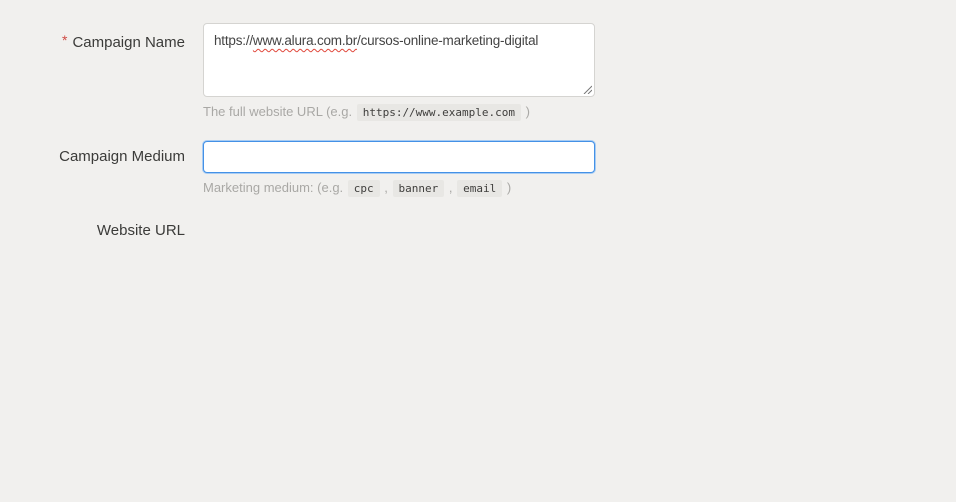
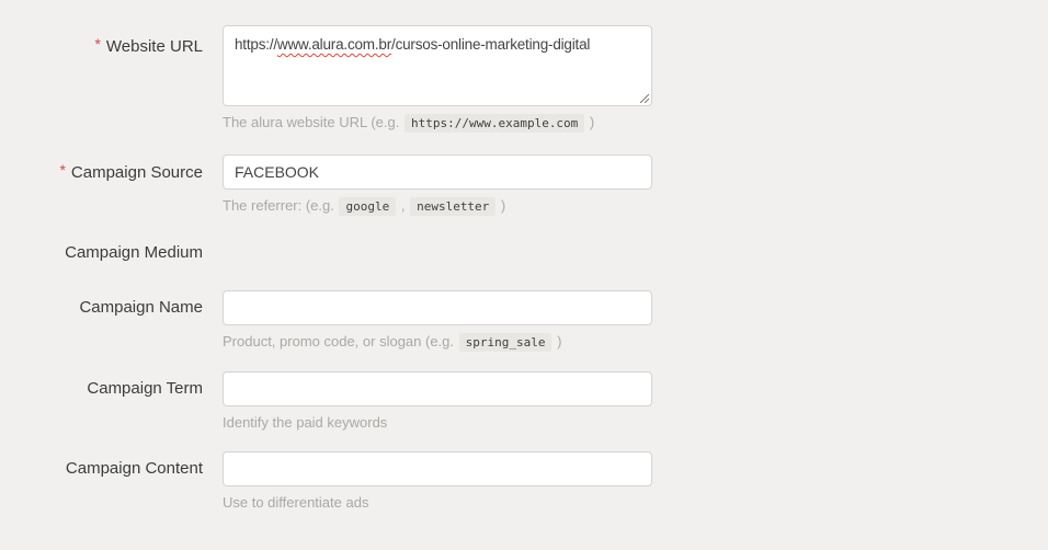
- * Campaign Name
+ * Website URL
  https://www.alura.com.br/cursos-online-marketing-digital
- The full website URL (e.g. https://www.example.com )
+ The alura website URL (e.g. https://www.example.com )
+ * Campaign Source
+ FACEBOOK
+ The referrer: (e.g. google , newsletter )
  Campaign Medium
- Marketing medium: (e.g. cpc , banner , email )
- Website URL
+ Campaign Name
+ Product, promo code, or slogan (e.g. spring_sale )
+ Campaign Term
+ Identify the paid keywords
+ Campaign Content
+ Use to differentiate ads
